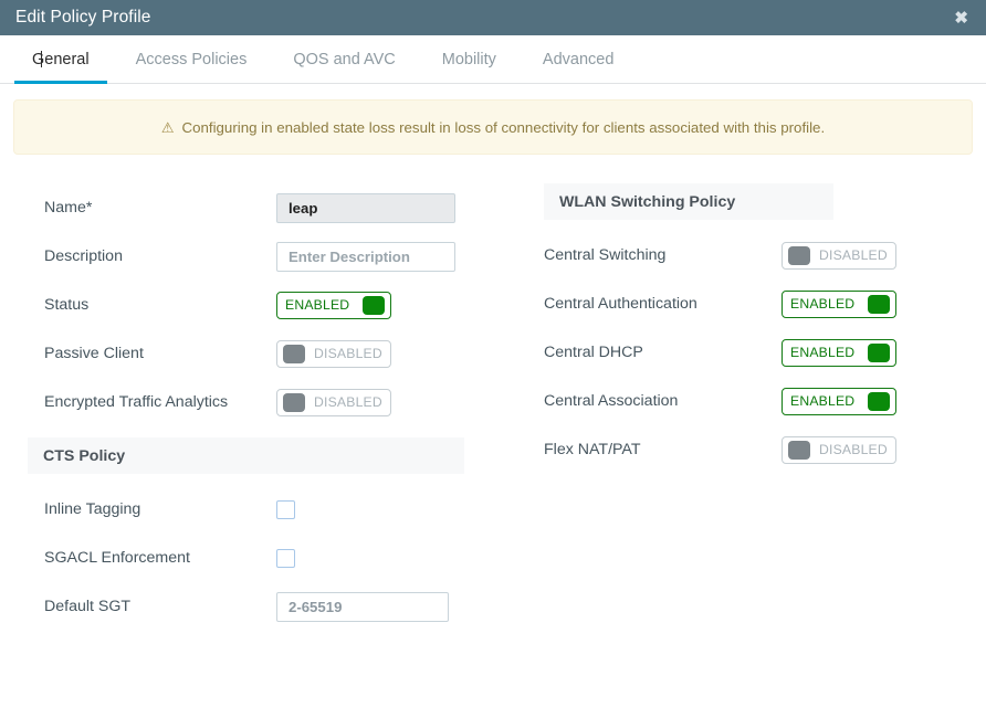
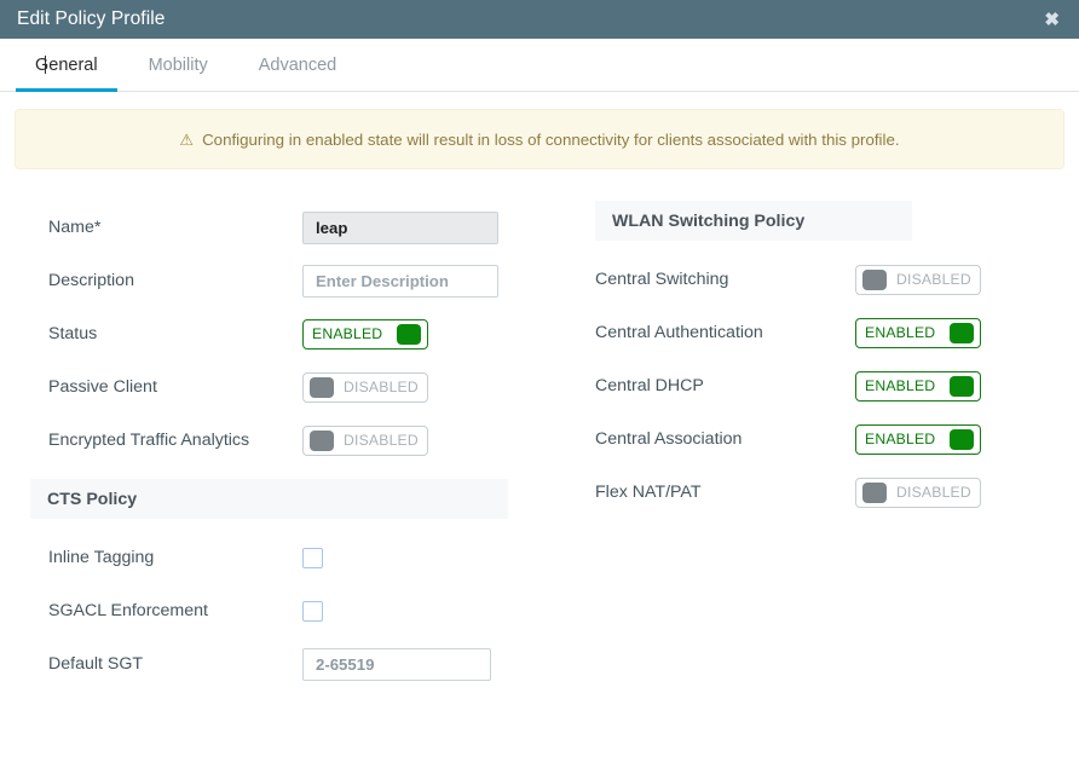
  Edit Policy Profile
  ✖
  General
- Access Policies
- QOS and AVC
  Mobility
  Advanced
  ⚠
- Configuring in enabled state loss result in loss of connectivity for clients associated with this profile.
+ Configuring in enabled state will result in loss of connectivity for clients associated with this profile.
  Name*
  leap
  Description
  Enter Description
  Status
  ENABLED
  Passive Client
  DISABLED
  Encrypted Traffic Analytics
  DISABLED
  CTS Policy
  Inline Tagging
  SGACL Enforcement
  Default SGT
  2-65519
  WLAN Switching Policy
  Central Switching
  DISABLED
  Central Authentication
  ENABLED
  Central DHCP
  ENABLED
  Central Association
  ENABLED
  Flex NAT/PAT
  DISABLED
